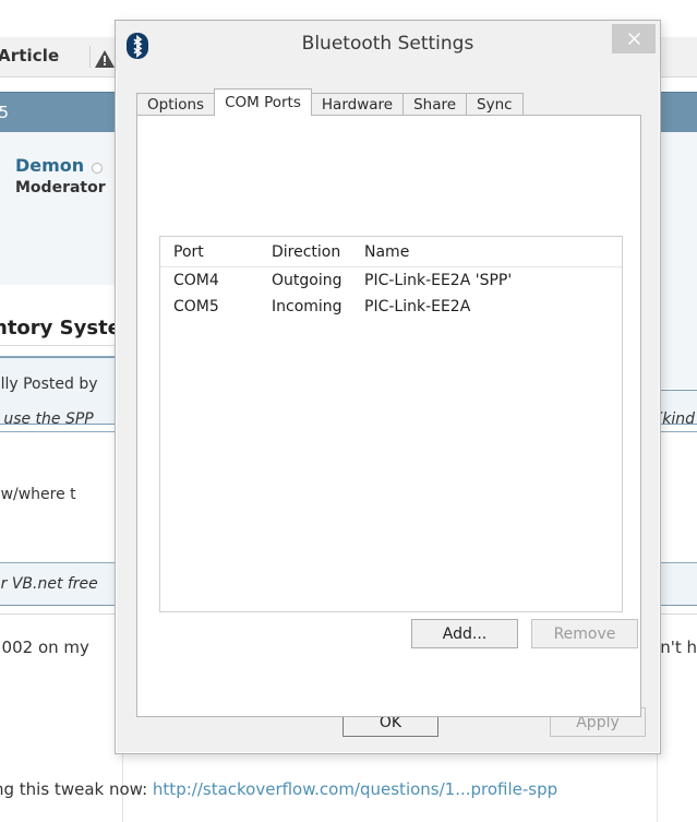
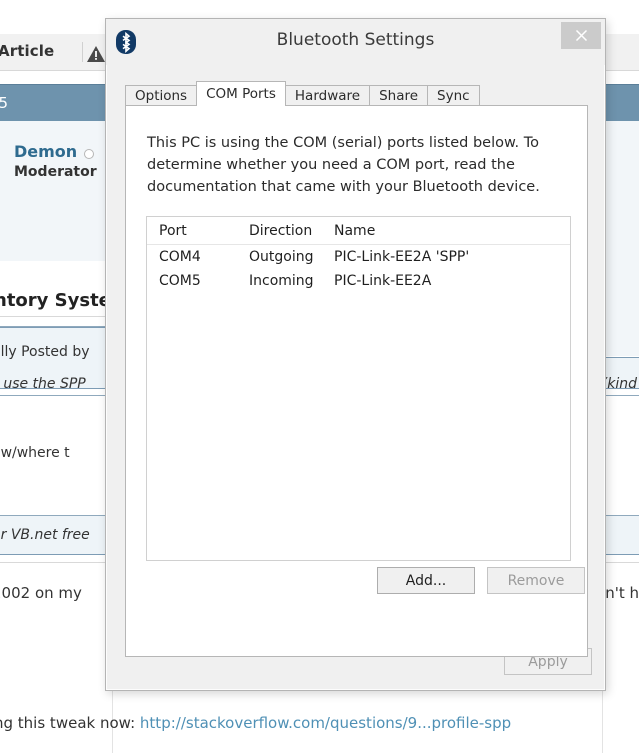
  Article
  5
  Demon
  Moderator
  ntory Syst
  lly Posted by
  use the SPP
  kind
  w/where t
  r VB.net free
  002 on my
  n't h
- g this tweak now: http://stackoverflow.com/questions/1...profile-spp
+ g this tweak now: http://stackoverflow.com/questions/9...profile-spp
  Bluetooth Settings
  Options
  COM Ports
  Hardware
  Share
  Sync
+ This PC is using the COM (serial) ports listed below. To determine whether you need a COM port, read the documentation that came with your Bluetooth device.
  Port
  Direction
  Name
  COM4
  Outgoing
  PIC-Link-EE2A 'SPP'
  COM5
  Incoming
  PIC-Link-EE2A
  Add...
  Remove
- OK
  Apply
